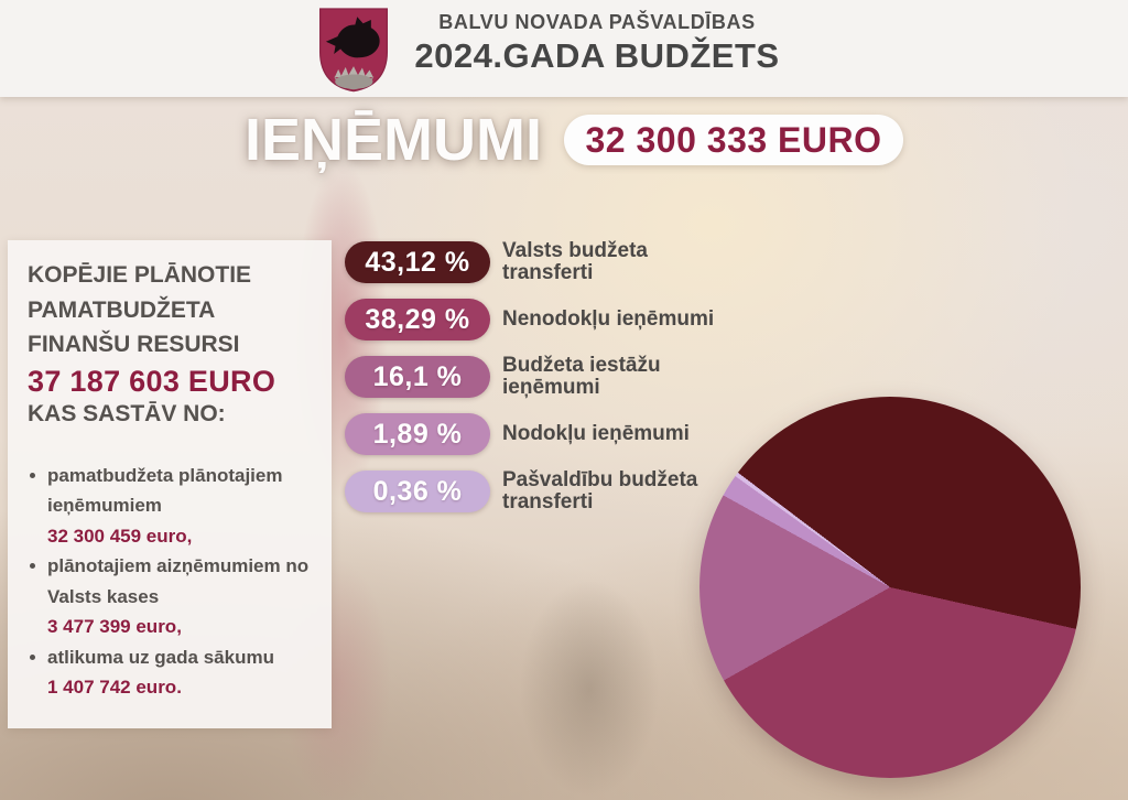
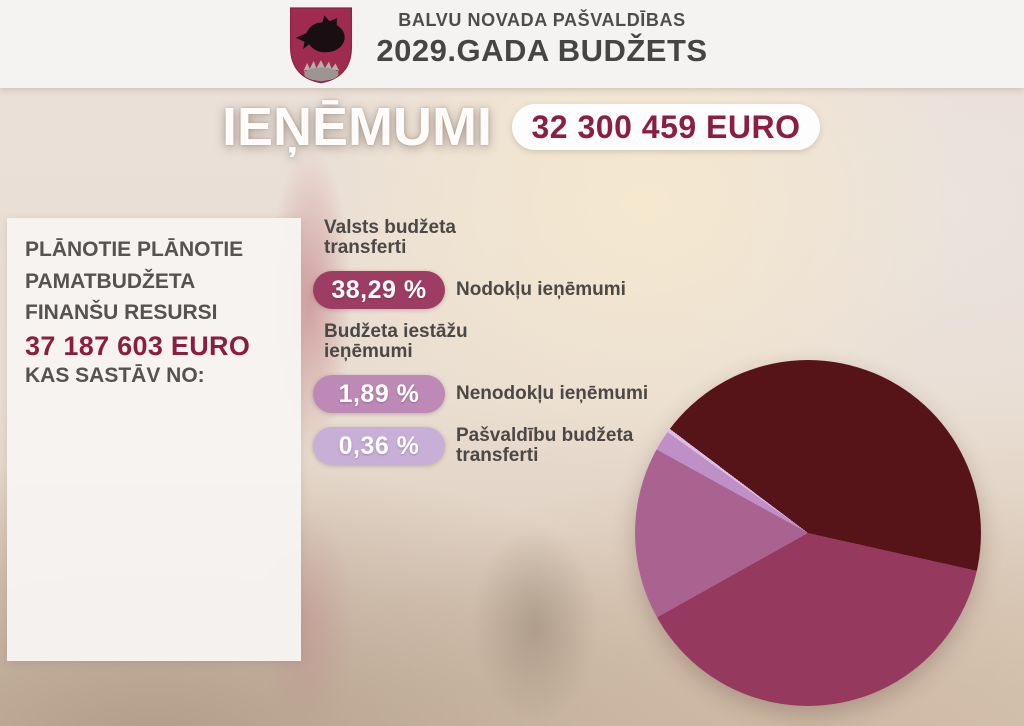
  BALVU NOVADA PAŠVALDĪBAS
- 2024.GADA BUDŽETS
+ 2029.GADA BUDŽETS
  IEŅĒMUMI
- 32 300 333 EURO
+ 32 300 459 EURO
- KOPĒJIE PLĀNOTIE PAMATBUDŽETA FINANŠU RESURSI
+ PLĀNOTIE PLĀNOTIE PAMATBUDŽETA FINANŠU RESURSI
  37 187 603 EURO
  KAS SASTĀV NO:
- pamatbudžeta plānotajiem ieņēmumiem
- 32 300 459 euro,
- plānotajiem aizņēmumiem no Valsts kases
- 3 477 399 euro,
- atlikuma uz gada sākumu
- 1 407 742 euro.
- 43,12 %
  Valsts budžeta transferti
  38,29 %
- Nenodokļu ieņēmumi
+ Nodokļu ieņēmumi
- 16,1 %
  Budžeta iestāžu ieņēmumi
  1,89 %
- Nodokļu ieņēmumi
+ Nenodokļu ieņēmumi
  0,36 %
  Pašvaldību budžeta transferti
